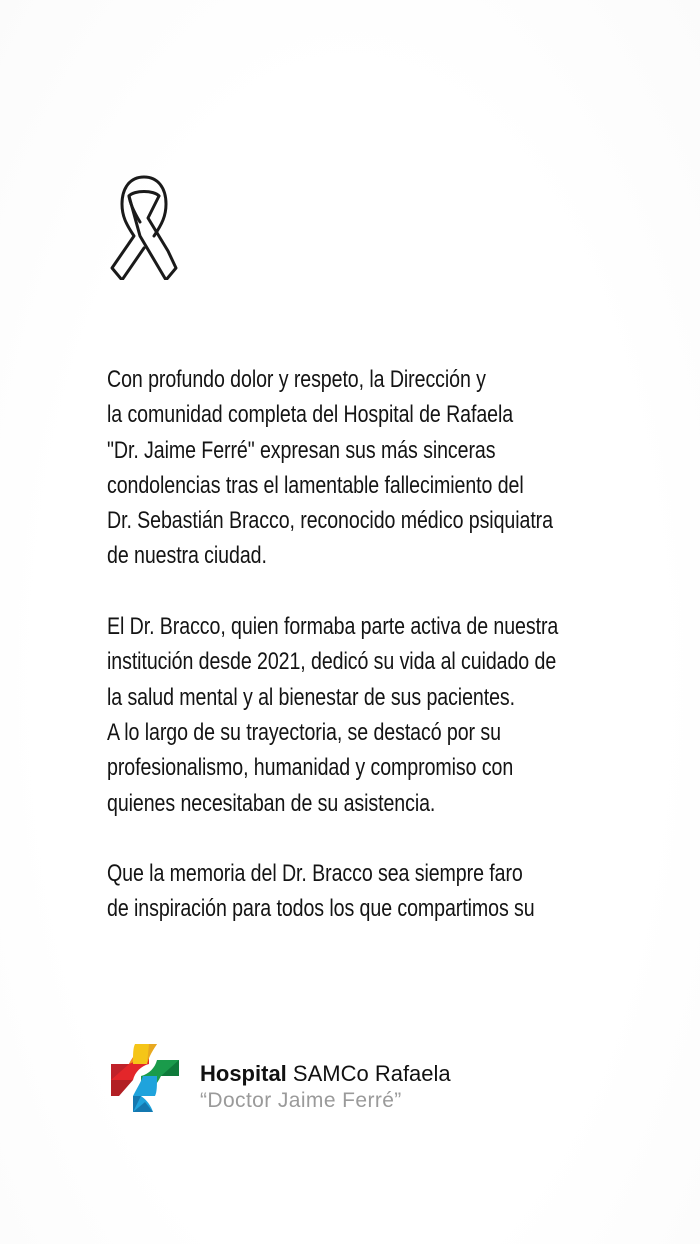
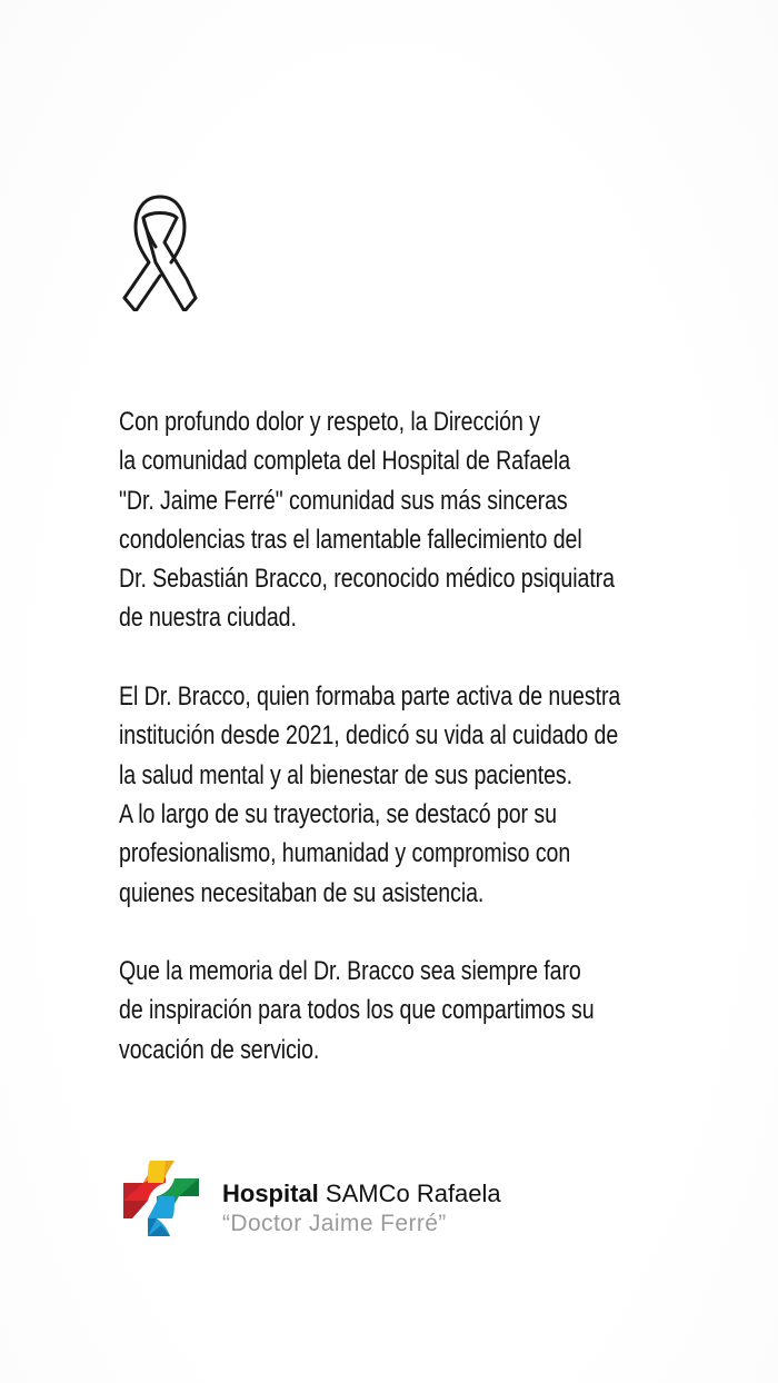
  Con profundo dolor y respeto, la Dirección y
  la comunidad completa del Hospital de Rafaela
- "Dr. Jaime Ferré" expresan sus más sinceras
+ "Dr. Jaime Ferré" comunidad sus más sinceras
  condolencias tras el lamentable fallecimiento del
  Dr. Sebastián Bracco, reconocido médico psiquiatra
  de nuestra ciudad.
  El Dr. Bracco, quien formaba parte activa de nuestra
  institución desde 2021, dedicó su vida al cuidado de
  la salud mental y al bienestar de sus pacientes.
  A lo largo de su trayectoria, se destacó por su
  profesionalismo, humanidad y compromiso con
  quienes necesitaban de su asistencia.
  Que la memoria del Dr. Bracco sea siempre faro
  de inspiración para todos los que compartimos su
+ vocación de servicio.
  Hospital SAMCo Rafaela
  “Doctor Jaime Ferré”
